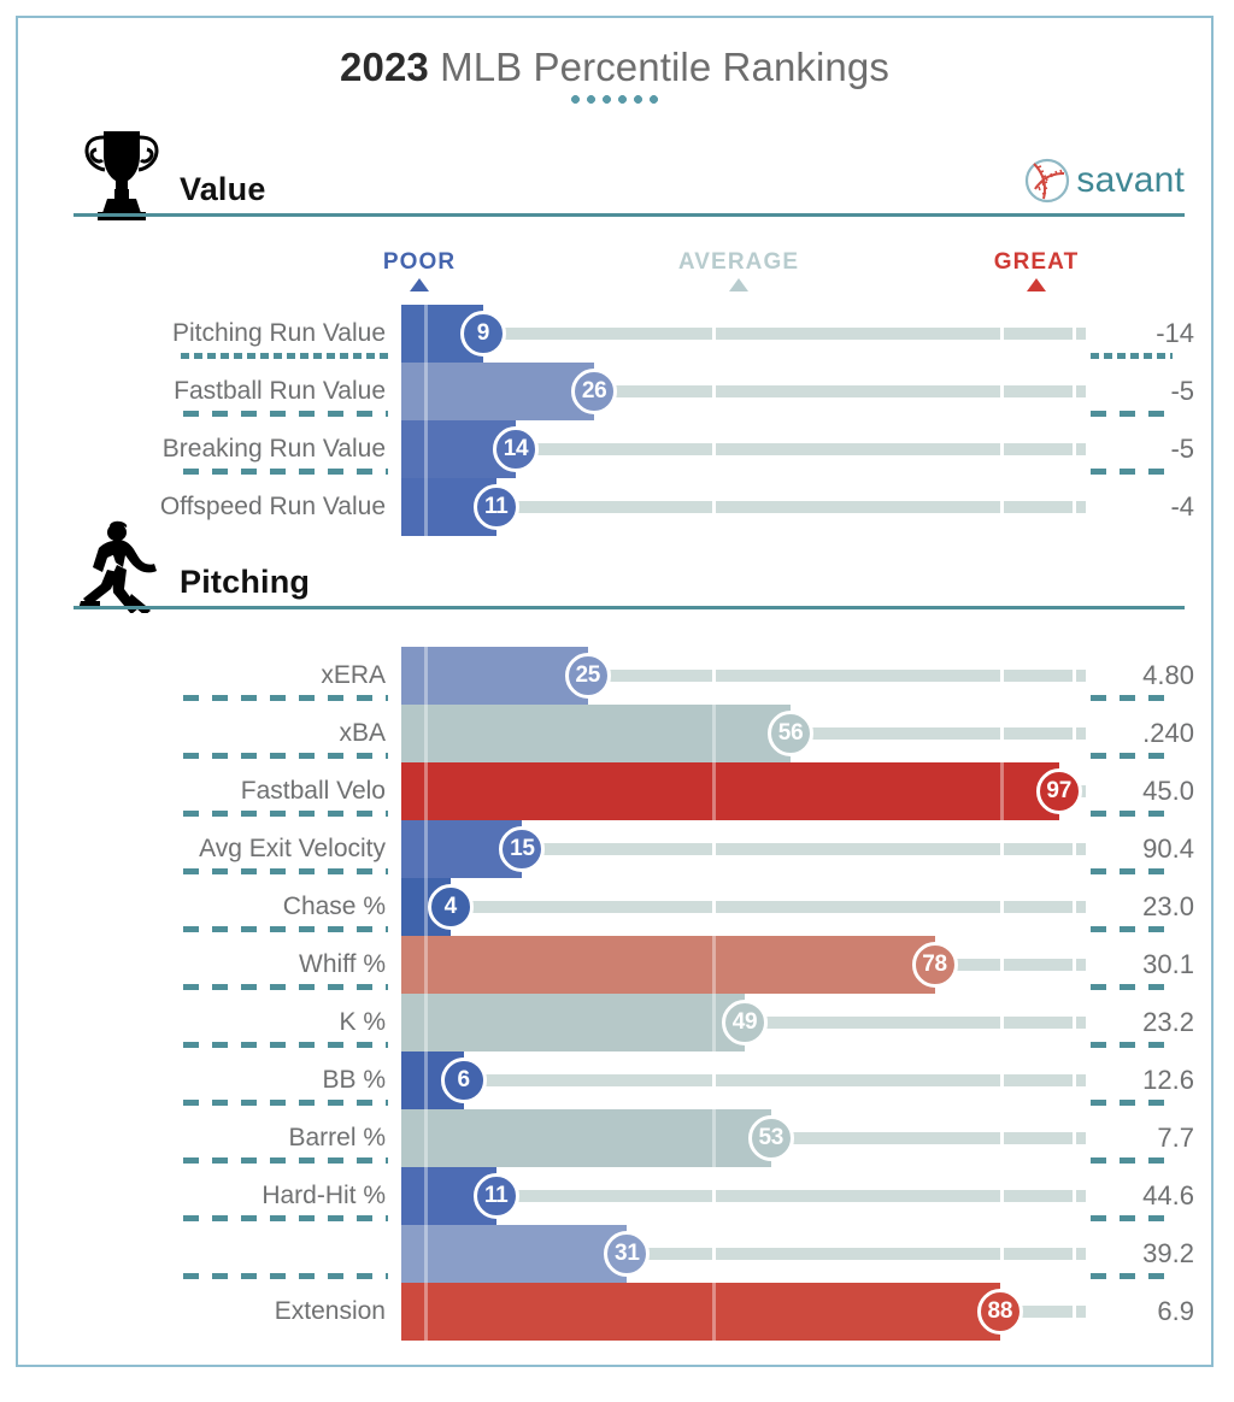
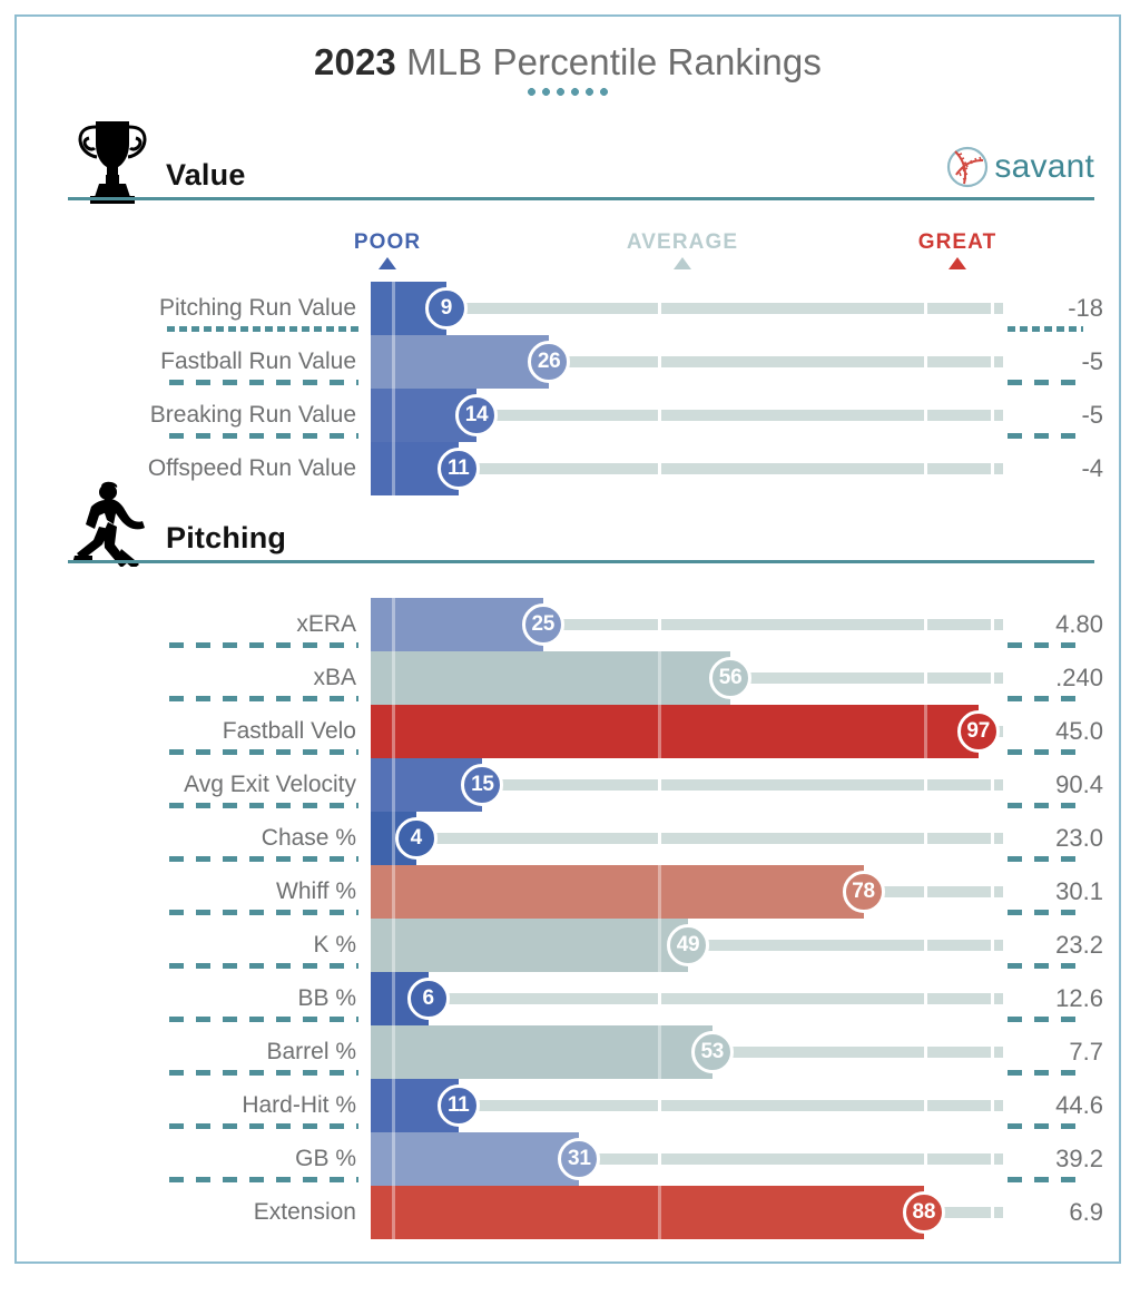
  2023 MLB Percentile Rankings
  Value
  savant
  POOR
  AVERAGE
  GREAT
  Pitching
  Pitching Run Value
  9
- -14
+ -18
  Fastball Run Value
  26
  -5
  Breaking Run Value
  14
  -5
  Offspeed Run Value
  11
  -4
  xERA
  25
  4.80
  xBA
  56
  .240
  Fastball Velo
  97
  45.0
  Avg Exit Velocity
  15
  90.4
  Chase %
  4
  23.0
  Whiff %
  78
  30.1
  K %
  49
  23.2
  BB %
  6
  12.6
  Barrel %
  53
  7.7
  Hard-Hit %
  11
  44.6
+ GB %
  31
  39.2
  Extension
  88
  6.9
